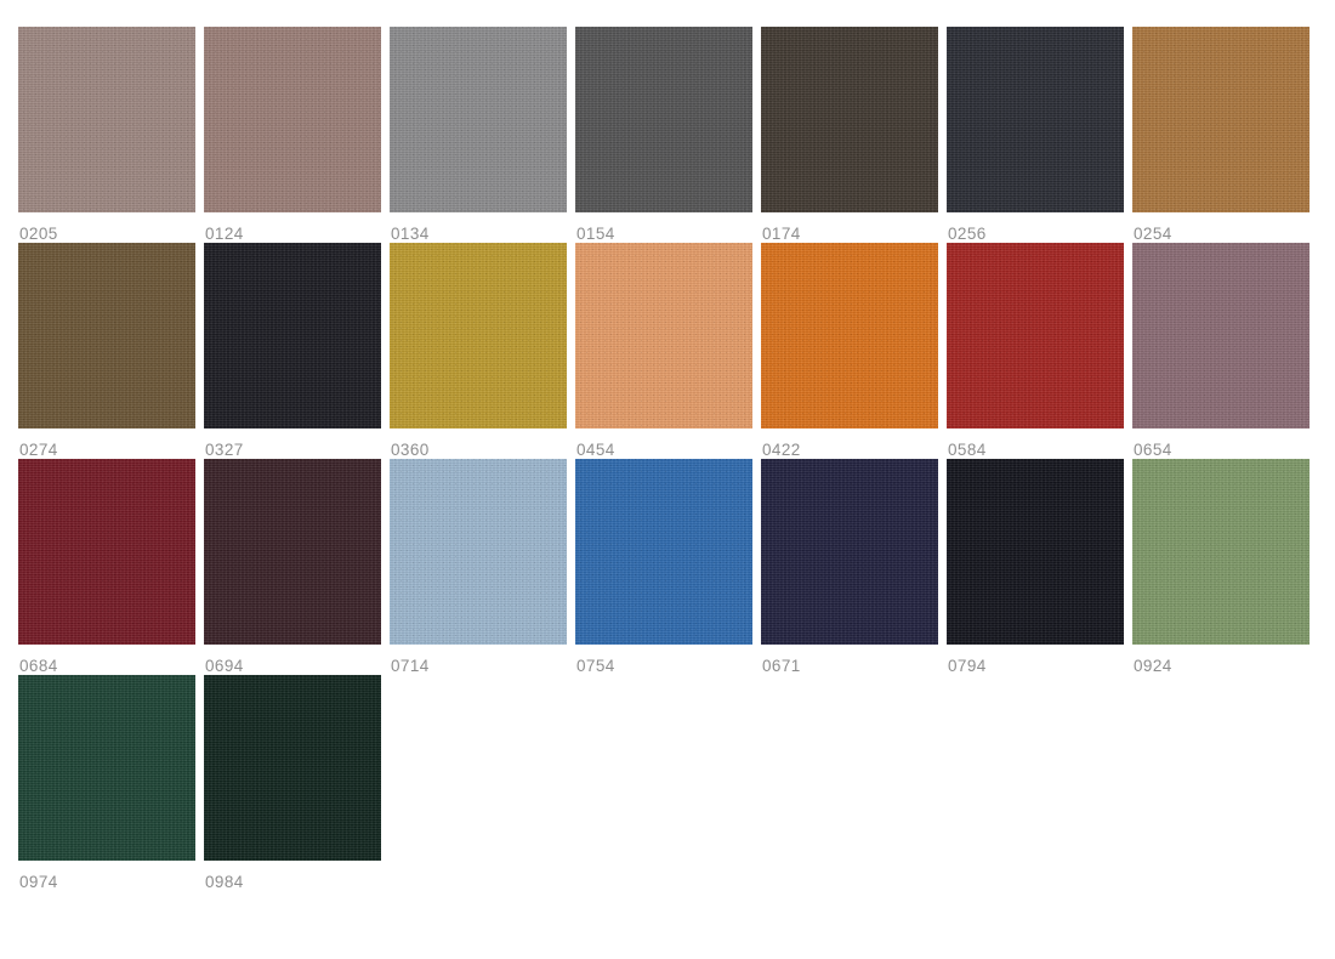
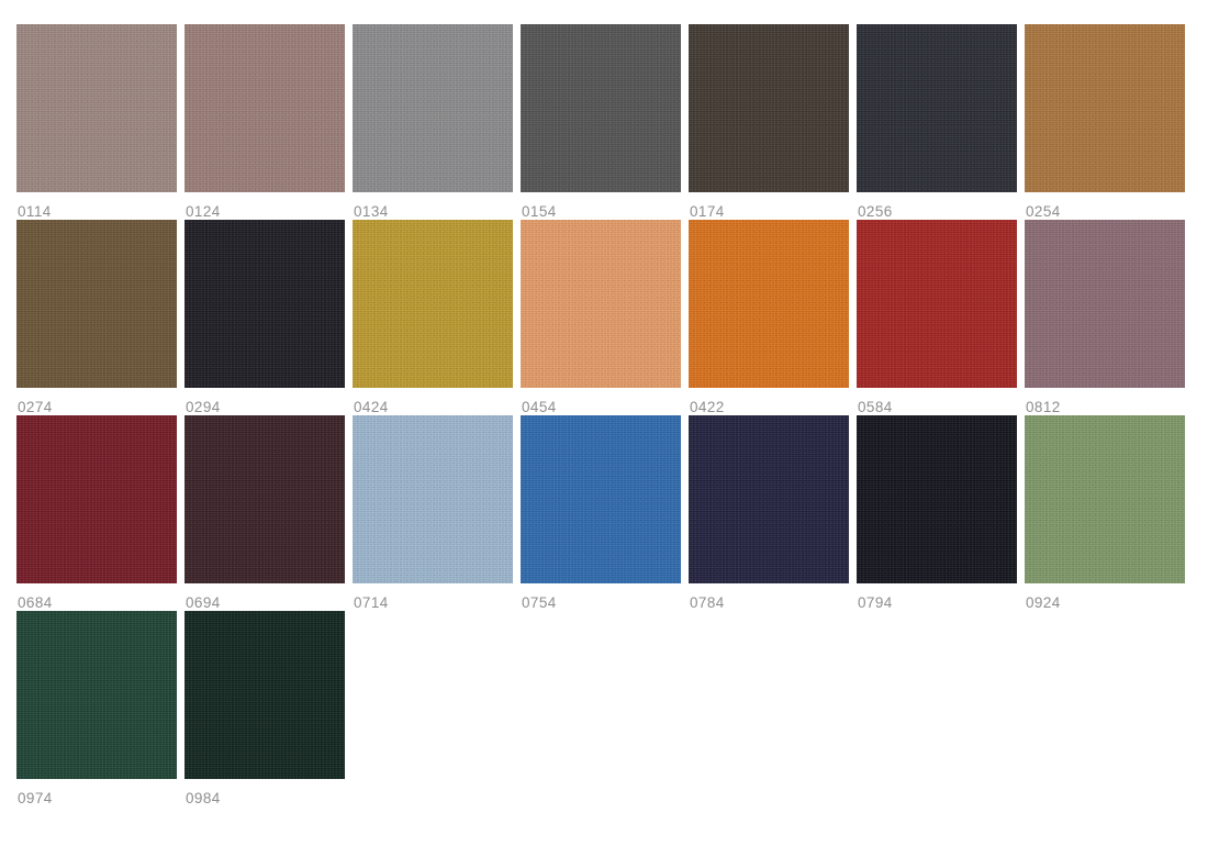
- 0205
+ 0114
  0124
  0134
  0154
  0174
  0256
  0254
  0274
- 0327
+ 0294
- 0360
+ 0424
  0454
  0422
  0584
- 0654
+ 0812
  0684
  0694
  0714
  0754
- 0671
+ 0784
  0794
  0924
  0974
  0984
